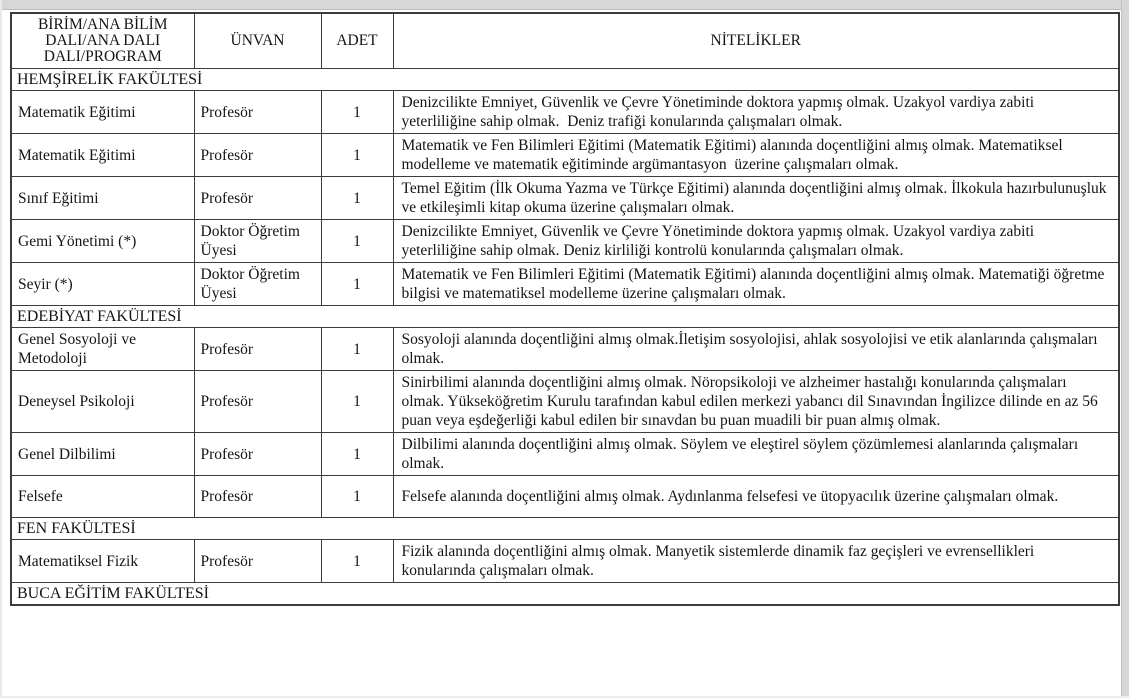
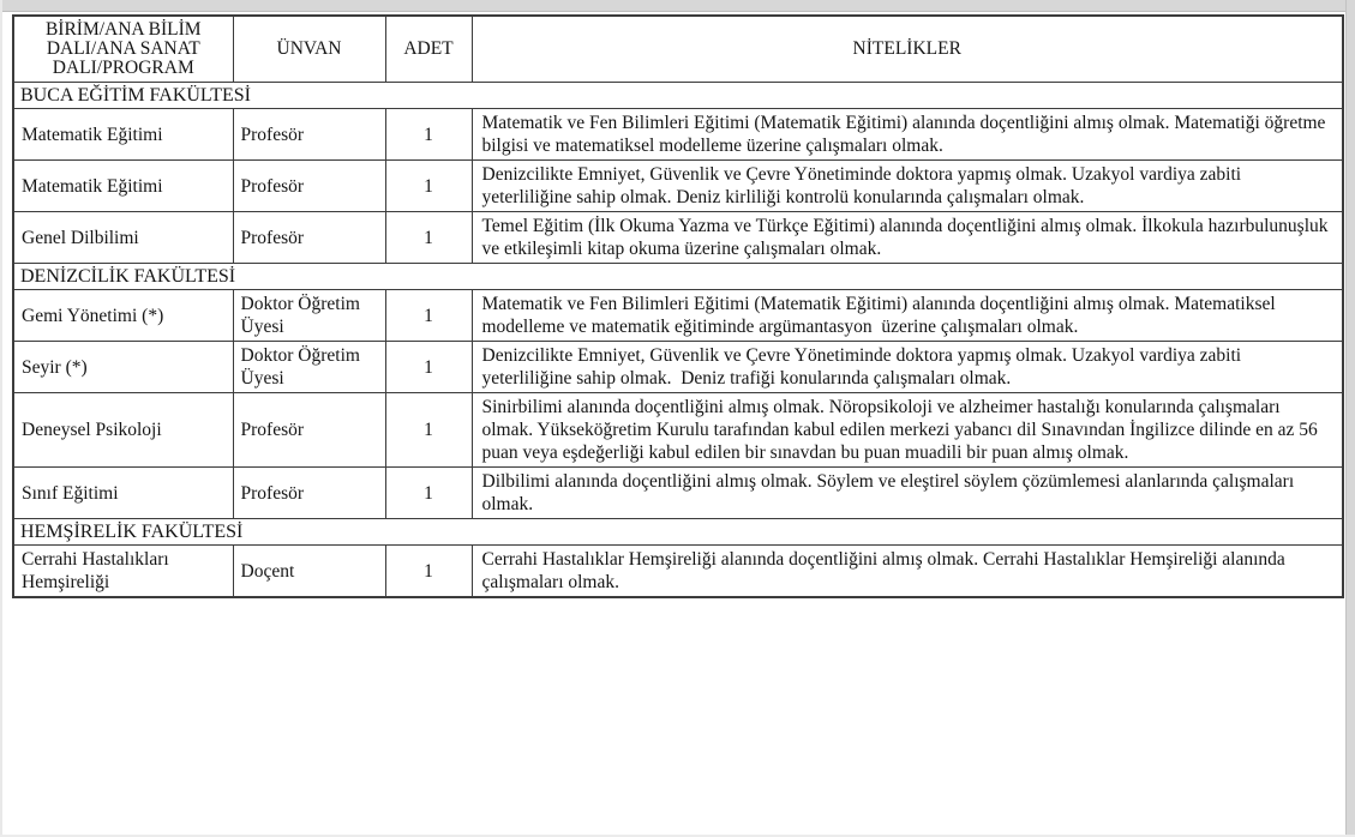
- BİRİM/ANA BİLİM DALI/ANA DALI DALI/PROGRAM	ÜNVAN	ADET	NİTELİKLER
+ BİRİM/ANA BİLİM DALI/ANA SANAT DALI/PROGRAM	ÜNVAN	ADET	NİTELİKLER
- HEMŞİRELİK FAKÜLTESİ
+ BUCA EĞİTİM FAKÜLTESİ
- Matematik Eğitimi	Profesör	1	Denizcilikte Emniyet, Güvenlik ve Çevre Yönetiminde doktora yapmış olmak. Uzakyol vardiya zabiti yeterliliğine sahip olmak. Deniz trafiği konularında çalışmaları olmak.
+ Matematik Eğitimi	Profesör	1	Matematik ve Fen Bilimleri Eğitimi (Matematik Eğitimi) alanında doçentliğini almış olmak. Matematiği öğretme bilgisi ve matematiksel modelleme üzerine çalışmaları olmak.
- Matematik Eğitimi	Profesör	1	Matematik ve Fen Bilimleri Eğitimi (Matematik Eğitimi) alanında doçentliğini almış olmak. Matematiksel modelleme ve matematik eğitiminde argümantasyon üzerine çalışmaları olmak.
+ Matematik Eğitimi	Profesör	1	Denizcilikte Emniyet, Güvenlik ve Çevre Yönetiminde doktora yapmış olmak. Uzakyol vardiya zabiti yeterliliğine sahip olmak. Deniz kirliliği kontrolü konularında çalışmaları olmak.
- Sınıf Eğitimi	Profesör	1	Temel Eğitim (İlk Okuma Yazma ve Türkçe Eğitimi) alanında doçentliğini almış olmak. İlkokula hazırbulunuşluk ve etkileşimli kitap okuma üzerine çalışmaları olmak.
+ Genel Dilbilimi	Profesör	1	Temel Eğitim (İlk Okuma Yazma ve Türkçe Eğitimi) alanında doçentliğini almış olmak. İlkokula hazırbulunuşluk ve etkileşimli kitap okuma üzerine çalışmaları olmak.
+ DENİZCİLİK FAKÜLTESİ
- Gemi Yönetimi (*)	Doktor Öğretim Üyesi	1	Denizcilikte Emniyet, Güvenlik ve Çevre Yönetiminde doktora yapmış olmak. Uzakyol vardiya zabiti yeterliliğine sahip olmak. Deniz kirliliği kontrolü konularında çalışmaları olmak.
+ Gemi Yönetimi (*)	Doktor Öğretim Üyesi	1	Matematik ve Fen Bilimleri Eğitimi (Matematik Eğitimi) alanında doçentliğini almış olmak. Matematiksel modelleme ve matematik eğitiminde argümantasyon üzerine çalışmaları olmak.
- Seyir (*)	Doktor Öğretim Üyesi	1	Matematik ve Fen Bilimleri Eğitimi (Matematik Eğitimi) alanında doçentliğini almış olmak. Matematiği öğretme bilgisi ve matematiksel modelleme üzerine çalışmaları olmak.
+ Seyir (*)	Doktor Öğretim Üyesi	1	Denizcilikte Emniyet, Güvenlik ve Çevre Yönetiminde doktora yapmış olmak. Uzakyol vardiya zabiti yeterliliğine sahip olmak. Deniz trafiği konularında çalışmaları olmak.
- EDEBİYAT FAKÜLTESİ
- Genel Sosyoloji ve Metodoloji	Profesör	1	Sosyoloji alanında doçentliğini almış olmak.İletişim sosyolojisi, ahlak sosyolojisi ve etik alanlarında çalışmaları olmak.
  Deneysel Psikoloji	Profesör	1	Sinirbilimi alanında doçentliğini almış olmak. Nöropsikoloji ve alzheimer hastalığı konularında çalışmaları olmak. Yükseköğretim Kurulu tarafından kabul edilen merkezi yabancı dil Sınavından İngilizce dilinde en az 56 puan veya eşdeğerliği kabul edilen bir sınavdan bu puan muadili bir puan almış olmak.
- Genel Dilbilimi	Profesör	1	Dilbilimi alanında doçentliğini almış olmak. Söylem ve eleştirel söylem çözümlemesi alanlarında çalışmaları olmak.
+ Sınıf Eğitimi	Profesör	1	Dilbilimi alanında doçentliğini almış olmak. Söylem ve eleştirel söylem çözümlemesi alanlarında çalışmaları olmak.
- Felsefe	Profesör	1	Felsefe alanında doçentliğini almış olmak. Aydınlanma felsefesi ve ütopyacılık üzerine çalışmaları olmak.
- FEN FAKÜLTESİ
- Matematiksel Fizik	Profesör	1	Fizik alanında doçentliğini almış olmak. Manyetik sistemlerde dinamik faz geçişleri ve evrensellikleri konularında çalışmaları olmak.
- BUCA EĞİTİM FAKÜLTESİ
+ HEMŞİRELİK FAKÜLTESİ
+ Cerrahi Hastalıkları Hemşireliği	Doçent	1	Cerrahi Hastalıklar Hemşireliği alanında doçentliğini almış olmak. Cerrahi Hastalıklar Hemşireliği alanında çalışmaları olmak.
